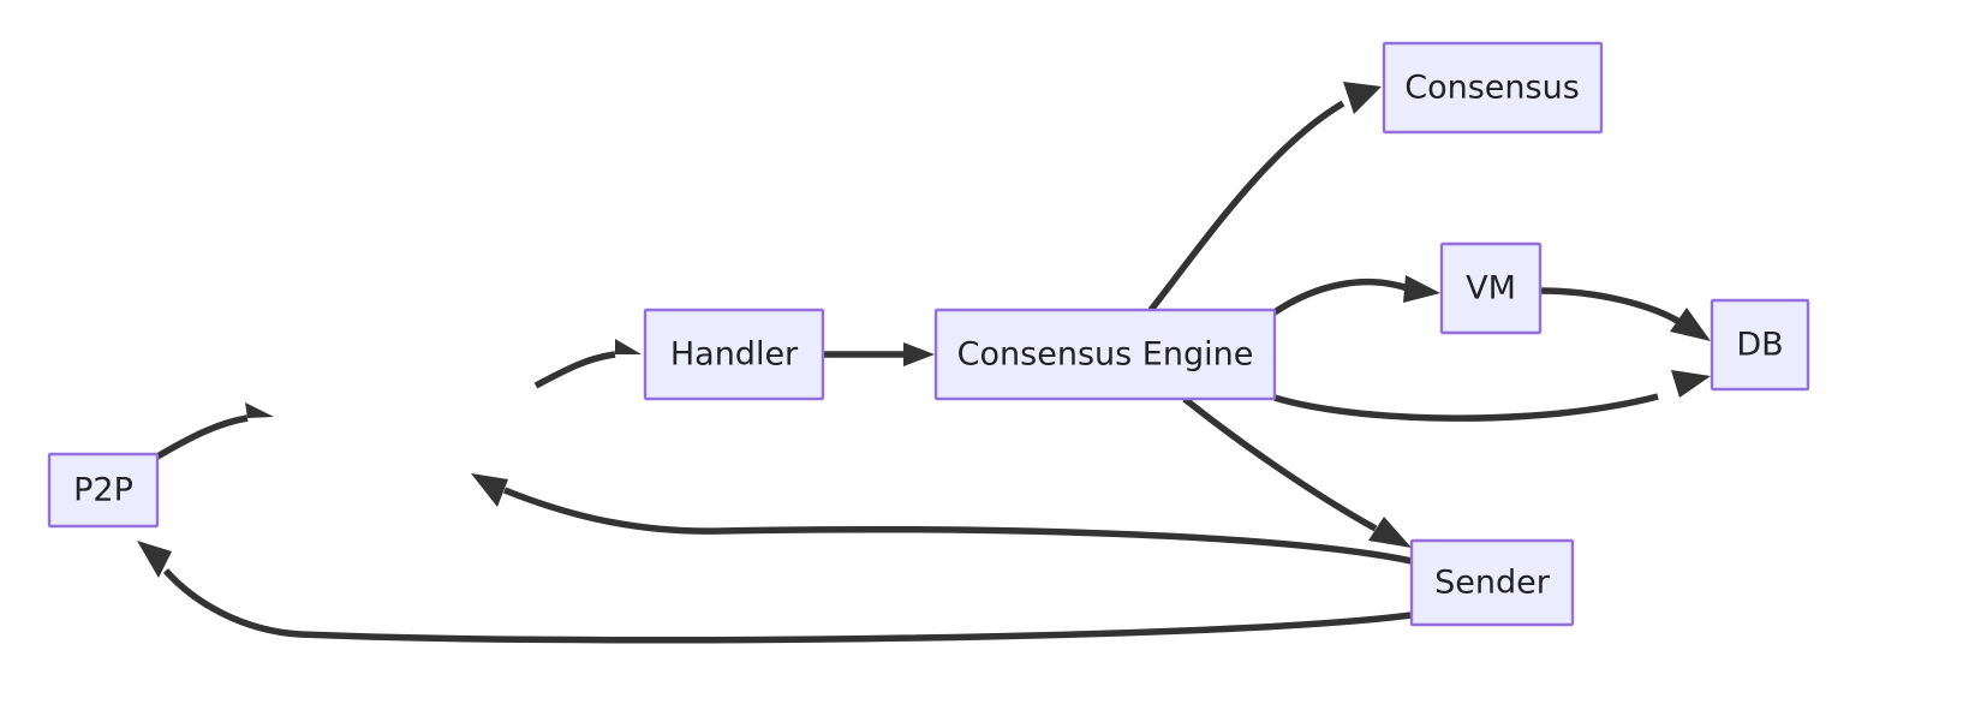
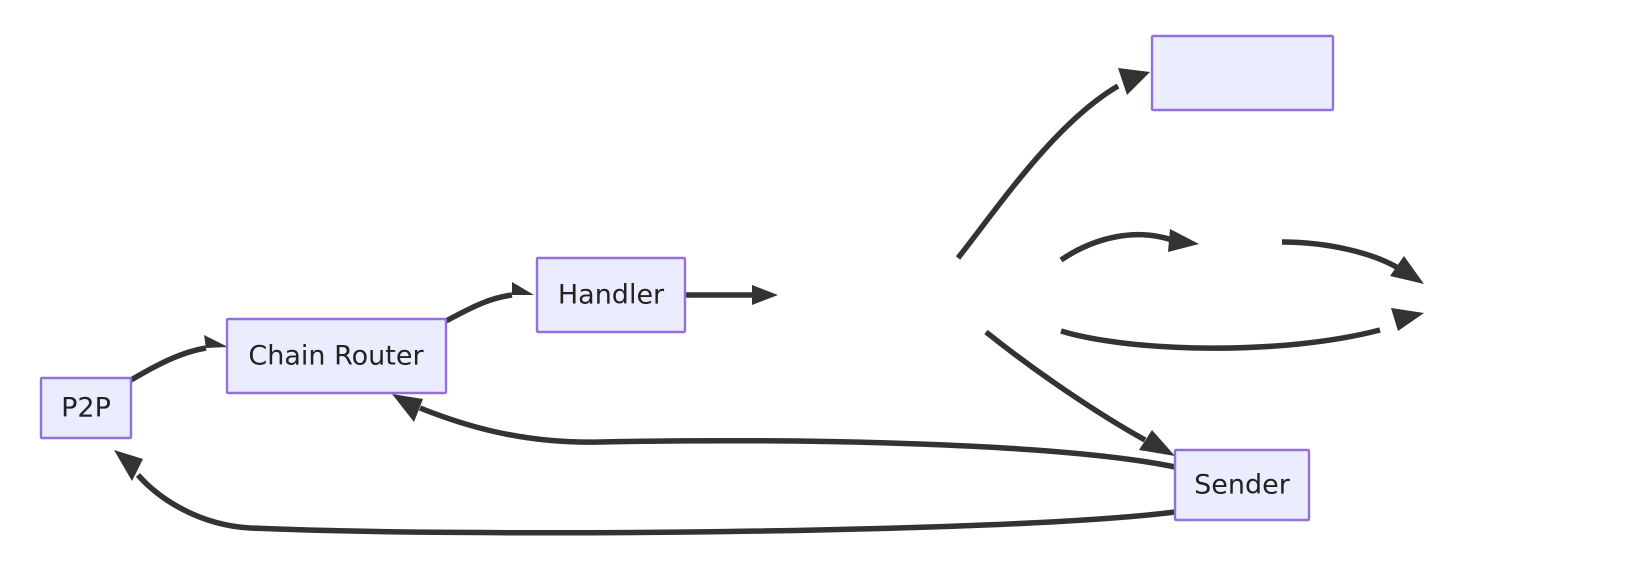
  P2P
+ Chain Router
  Handler
- Consensus Engine
- Consensus
- VM
- DB
  Sender
